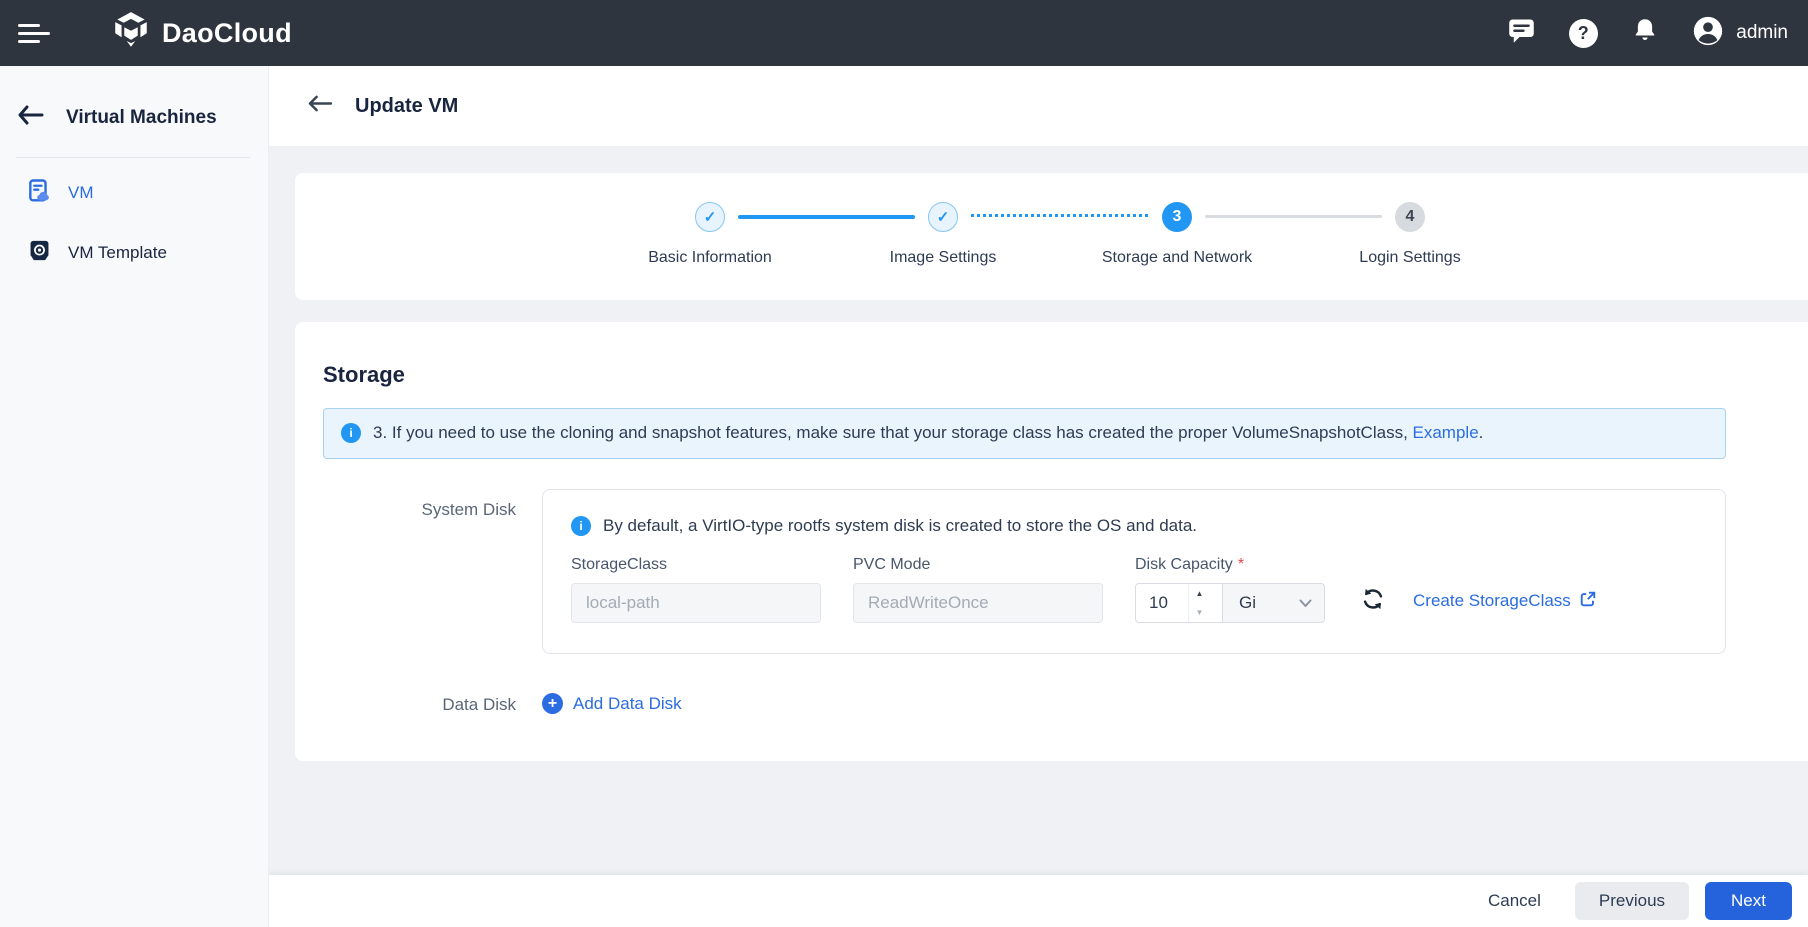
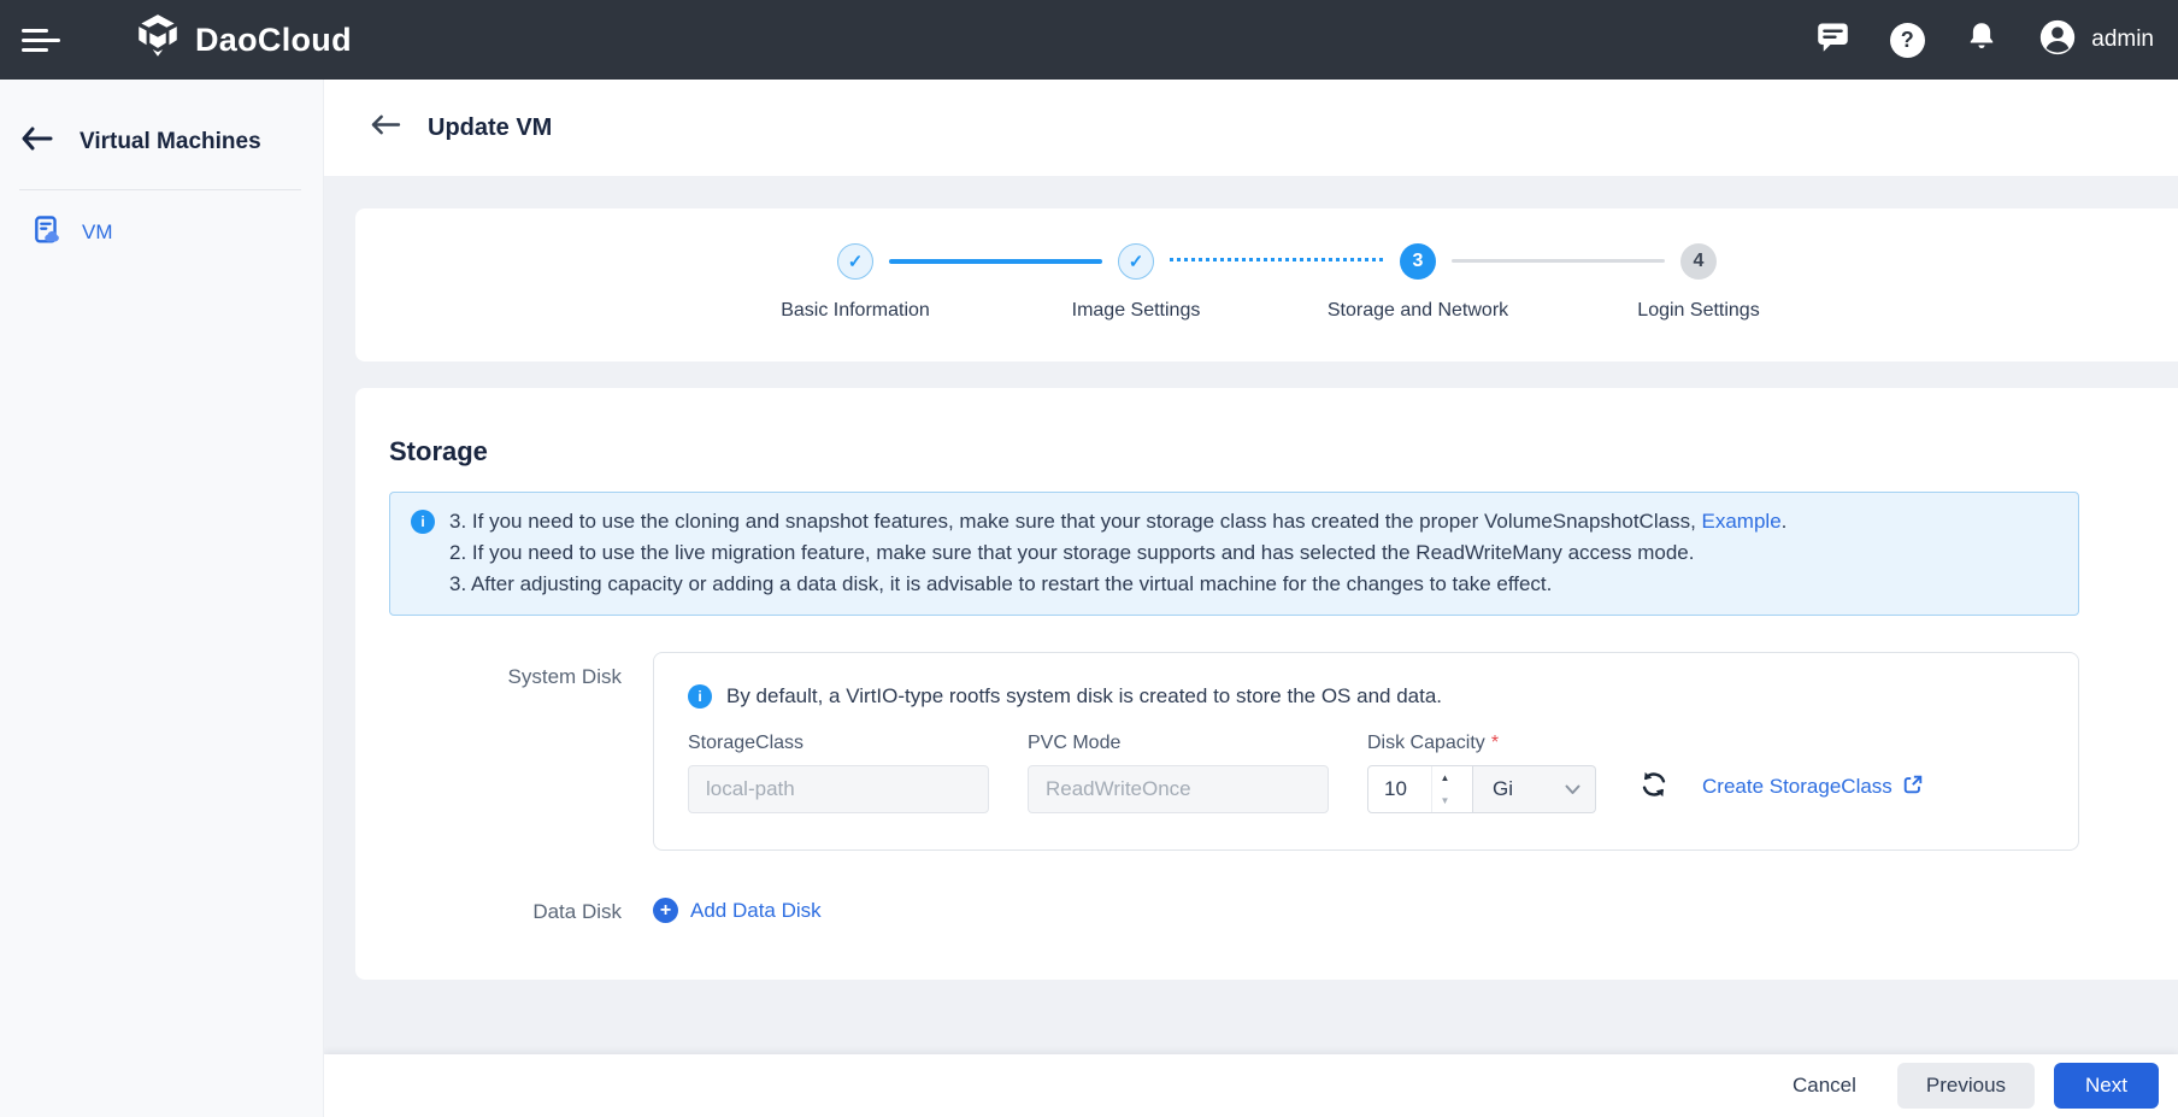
  DaoCloud
  ?
  admin
  Virtual Machines
  VM
- VM Template
  Update VM
  ✓
  ✓
  3
  4
  Basic Information
  Image Settings
  Storage and Network
  Login Settings
  Storage
  i
  3. If you need to use the cloning and snapshot features, make sure that your storage class has created the proper VolumeSnapshotClass, Example.
+ 2. If you need to use the live migration feature, make sure that your storage supports and has selected the ReadWriteMany access mode.
+ 3. After adjusting capacity or adding a data disk, it is advisable to restart the virtual machine for the changes to take effect.
  System Disk
  i
  By default, a VirtIO-type rootfs system disk is created to store the OS and data.
  StorageClass
  local-path
  PVC Mode
  ReadWriteOnce
  Disk Capacity *
  10
  ▲
  ▼
  Gi
  Create StorageClass
  Data Disk
  +
  Add Data Disk
  Cancel
  Previous
  Next
